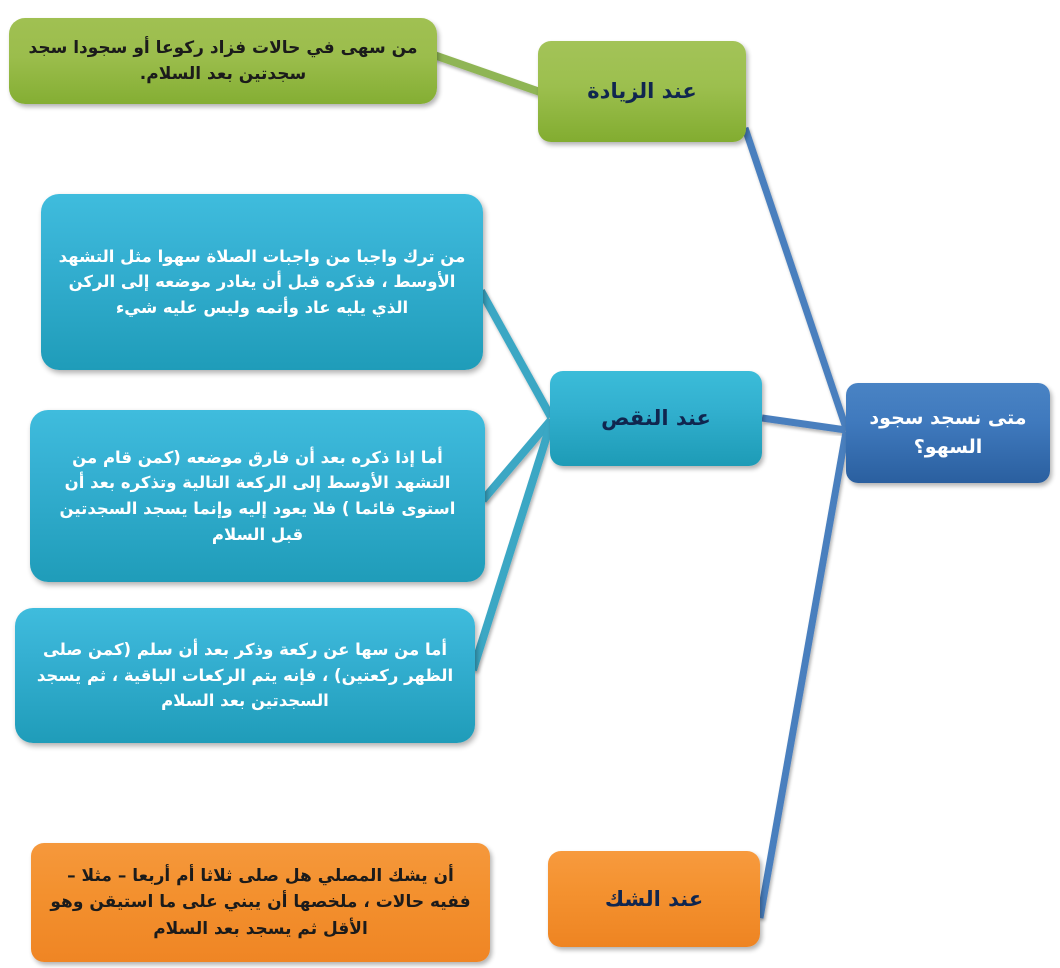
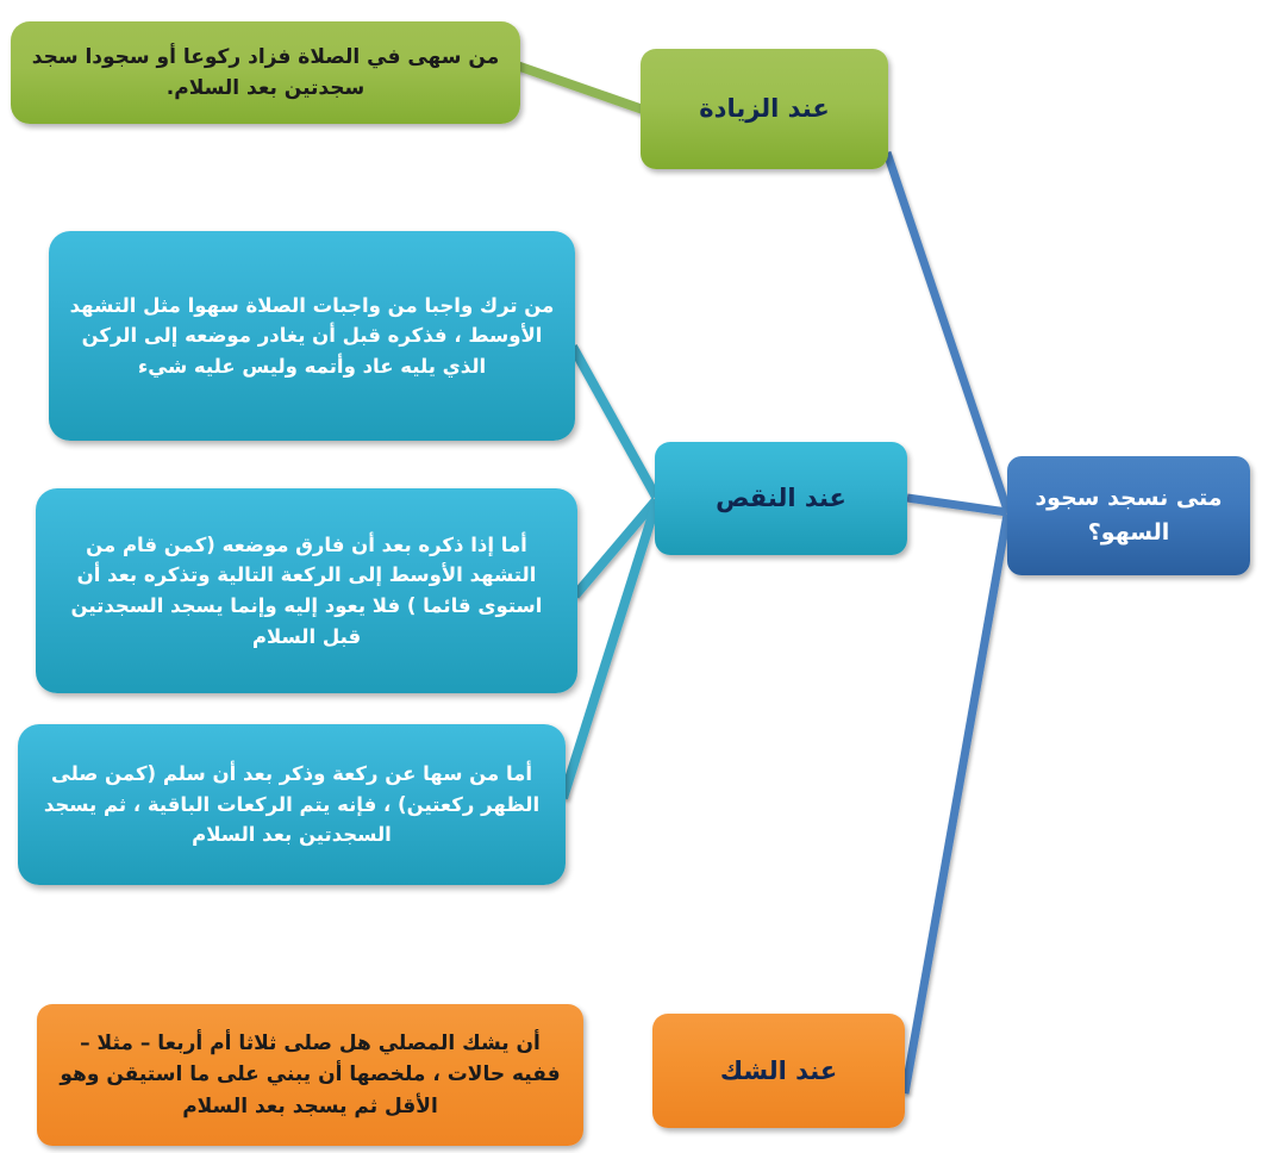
  متى نسجد سجود
  السهو؟
  عند الزيادة
- من سهى في حالات فزاد ركوعا أو سجودا سجد سجدتين بعد السلام.
+ من سهى في الصلاة فزاد ركوعا أو سجودا سجد سجدتين بعد السلام.
  عند النقص
  من ترك واجبا من واجبات الصلاة سهوا مثل التشهد الأوسط ، فذكره قبل أن يغادر موضعه إلى الركن الذي يليه عاد وأتمه وليس عليه شيء
  أما إذا ذكره بعد أن فارق موضعه (كمن قام من التشهد الأوسط إلى الركعة التالية وتذكره بعد أن استوى قائما ) فلا يعود إليه وإنما يسجد السجدتين قبل السلام
  أما من سها عن ركعة وذكر بعد أن سلم (كمن صلى الظهر ركعتين) ، فإنه يتم الركعات الباقية ، ثم يسجد السجدتين بعد السلام
  عند الشك
  أن يشك المصلي هل صلى ثلاثا أم أربعا – مثلا – ففيه حالات ، ملخصها أن يبني على ما استيقن وهو الأقل ثم يسجد بعد السلام
